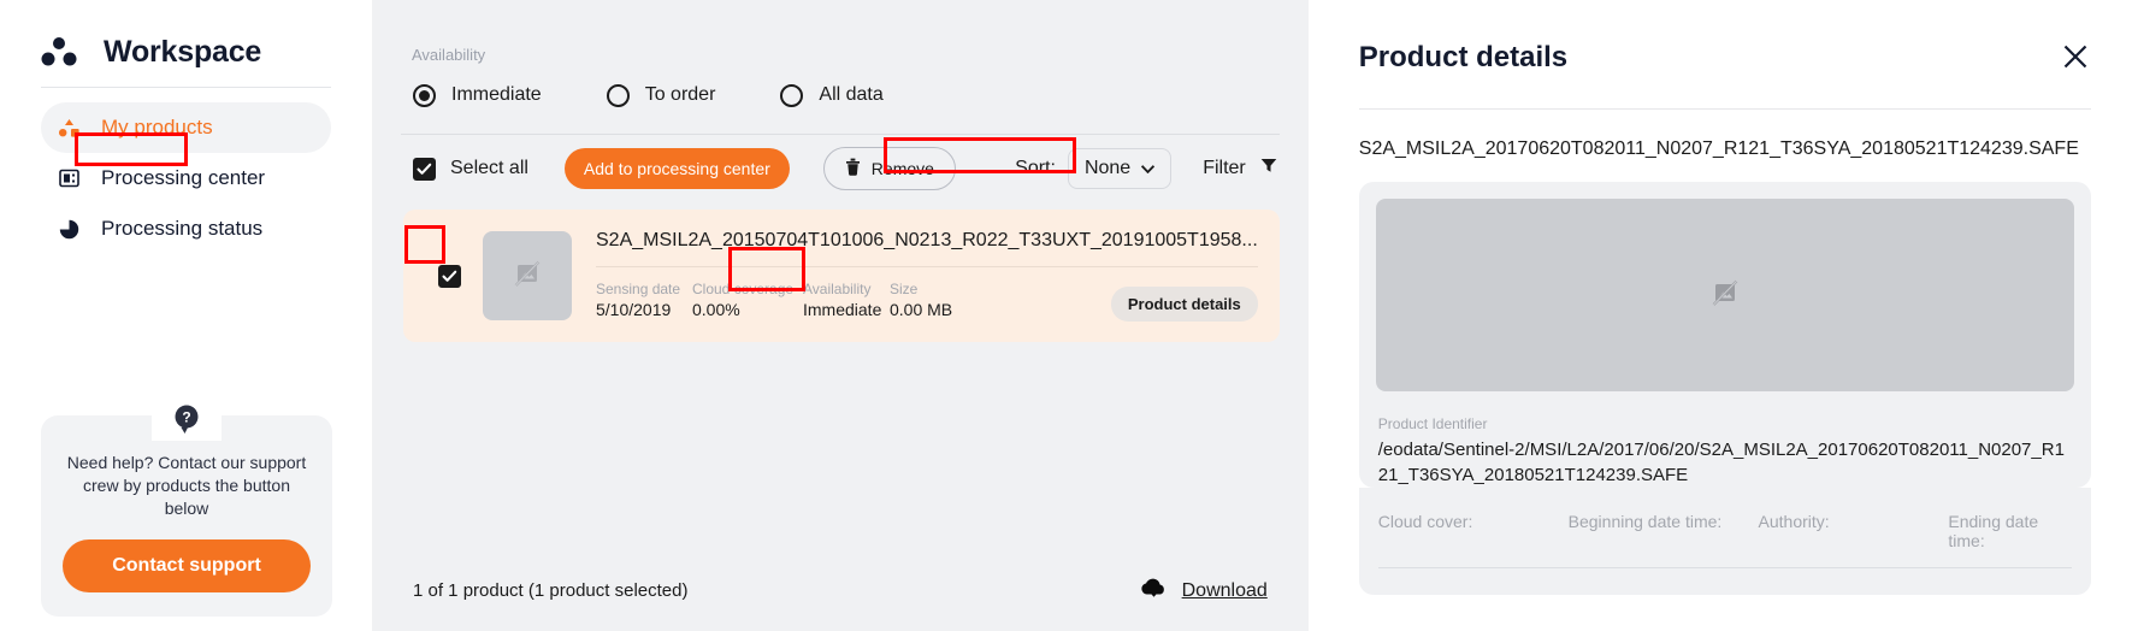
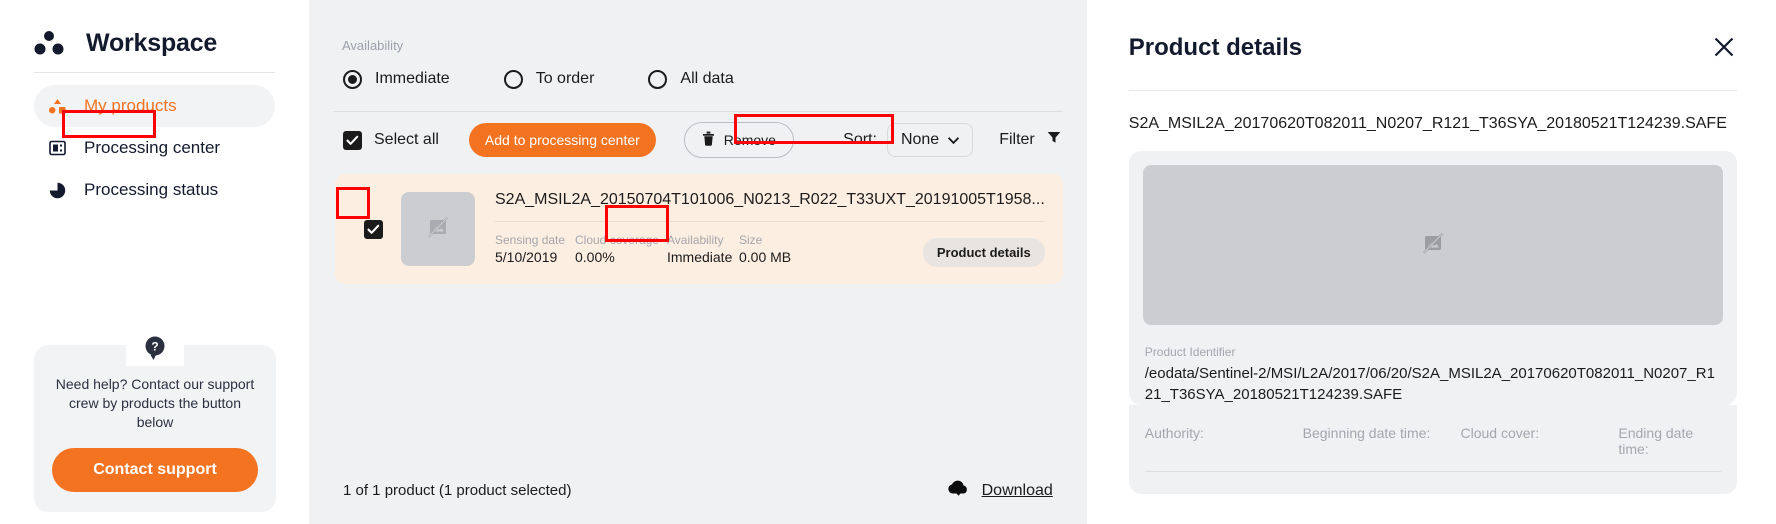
  Workspace
  My products
  Processing center
  Processing status
  ?
  Need help? Contact our support crew by products the button below
  Contact support
  Availability
  Immediate
  To order
  All data
  Select all
  Add to processing center
  Remove
  Sort:
  None
  Filter
  S2A_MSIL2A_20150704T101006_N0213_R022_T33UXT_20191005T1958...
  Sensing date
  5/10/2019
  Cloud coverage
  0.00%
  Availability
  Immediate
  Size
  0.00 MB
  Product details
  1 of 1 product (1 product selected)
  Download
  Product details
  S2A_MSIL2A_20170620T082011_N0207_R121_T36SYA_20180521T124239.SAFE
  Product Identifier
  /eodata/Sentinel-2/MSI/L2A/2017/06/20/S2A_MSIL2A_20170620T082011_N0207_R121_T36SYA_20180521T124239.SAFE
- Cloud cover:
+ Authority:
  Beginning date time:
- Authority:
+ Cloud cover:
  Ending date time:
